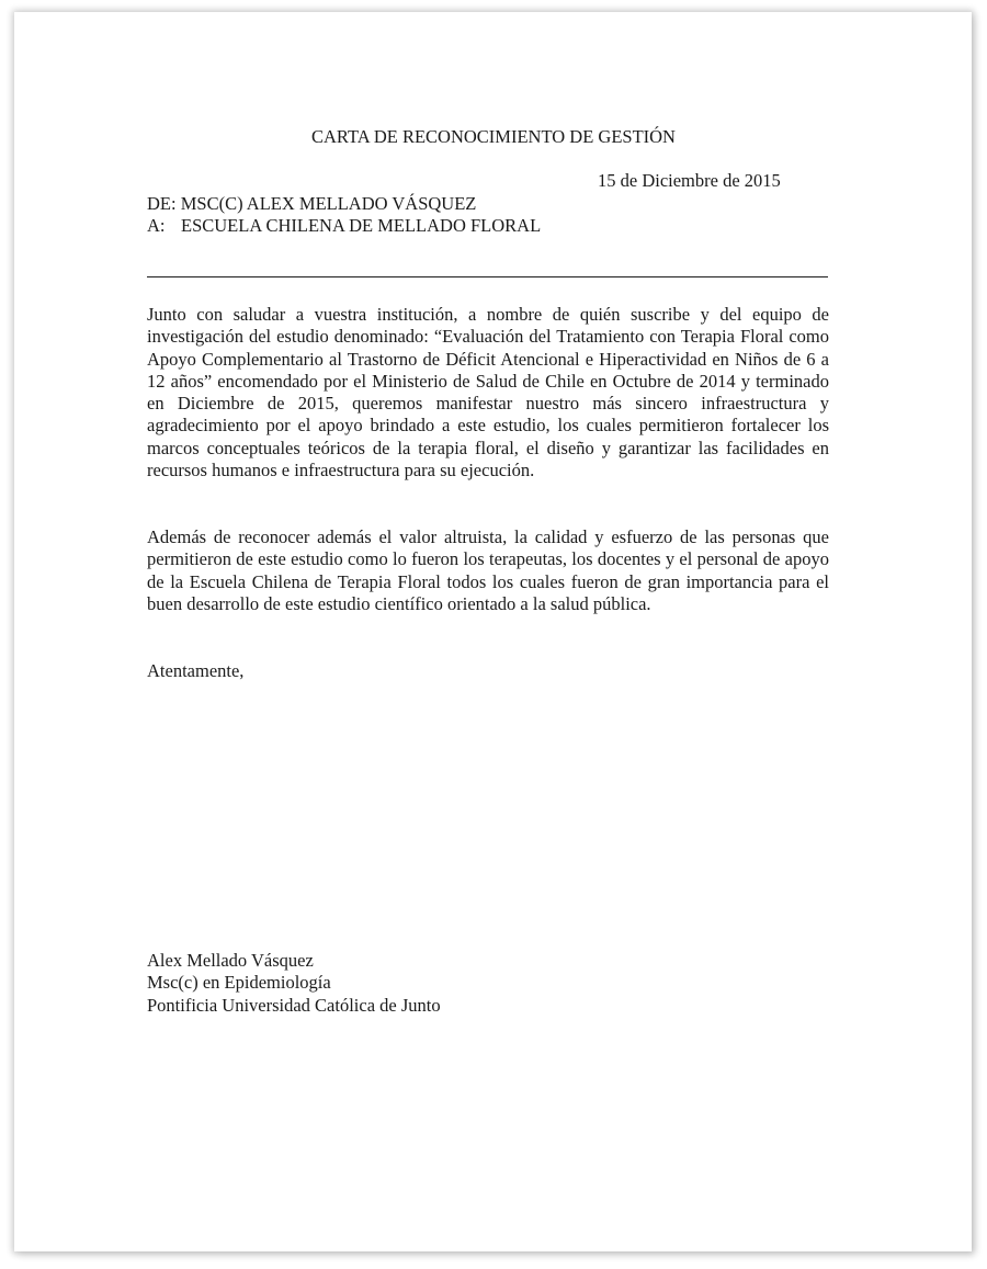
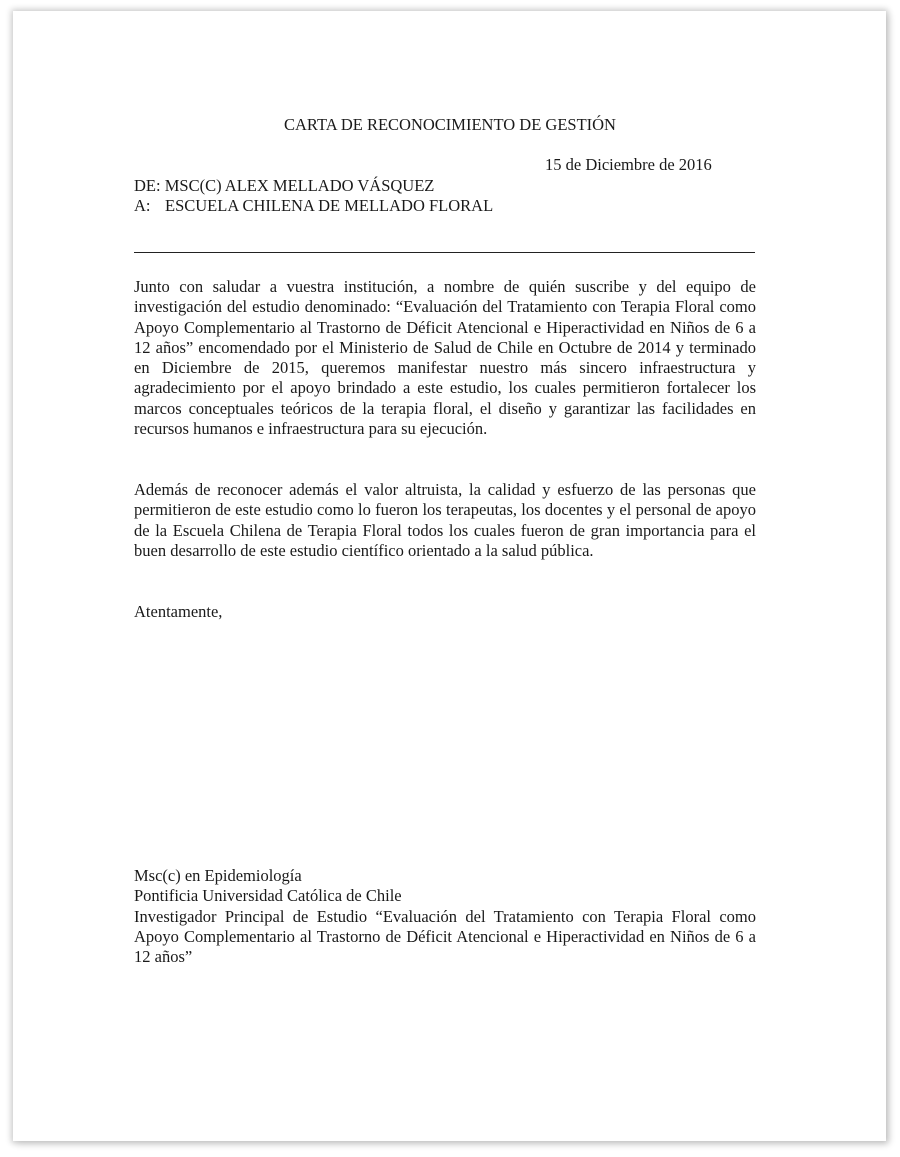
  CARTA DE RECONOCIMIENTO DE GESTIÓN
- 15 de Diciembre de 2015
+ 15 de Diciembre de 2016
  DE: MSC(C) ALEX MELLADO VÁSQUEZ
  A: ESCUELA CHILENA DE MELLADO FLORAL
  Junto con saludar a vuestra institución, a nombre de quién suscribe y del equipo de investigación del estudio denominado: “Evaluación del Tratamiento con Terapia Floral como Apoyo Complementario al Trastorno de Déficit Atencional e Hiperactividad en Niños de 6 a 12 años” encomendado por el Ministerio de Salud de Chile en Octubre de 2014 y terminado en Diciembre de 2015, queremos manifestar nuestro más sincero infraestructura y agradecimiento por el apoyo brindado a este estudio, los cuales permitieron fortalecer los marcos conceptuales teóricos de la terapia floral, el diseño y garantizar las facilidades en recursos humanos e infraestructura para su ejecución.
  Además de reconocer además el valor altruista, la calidad y esfuerzo de las personas que permitieron de este estudio como lo fueron los terapeutas, los docentes y el personal de apoyo de la Escuela Chilena de Terapia Floral todos los cuales fueron de gran importancia para el buen desarrollo de este estudio científico orientado a la salud pública.
  Atentamente,
- Alex Mellado Vásquez
  Msc(c) en Epidemiología
- Pontificia Universidad Católica de Junto
+ Pontificia Universidad Católica de Chile
+ Investigador Principal de Estudio “Evaluación del Tratamiento con Terapia Floral como Apoyo Complementario al Trastorno de Déficit Atencional e Hiperactividad en Niños de 6 a 12 años”
